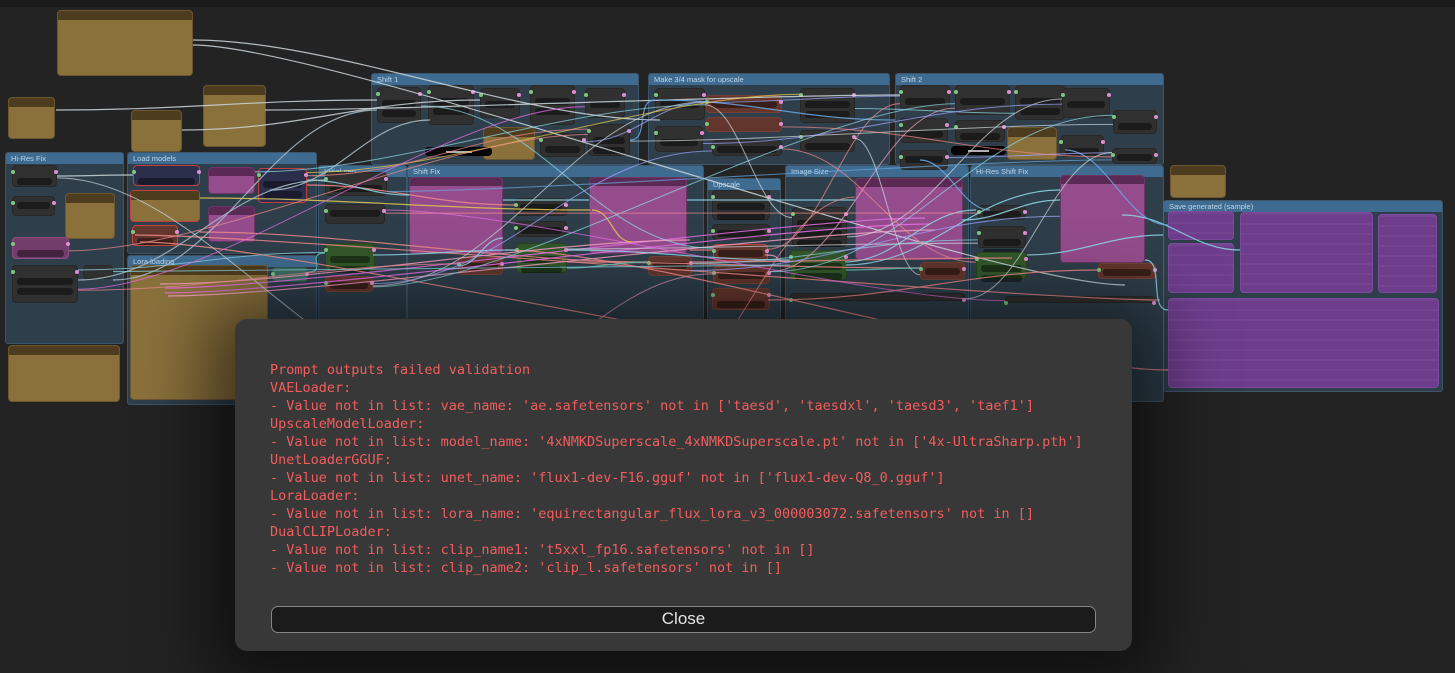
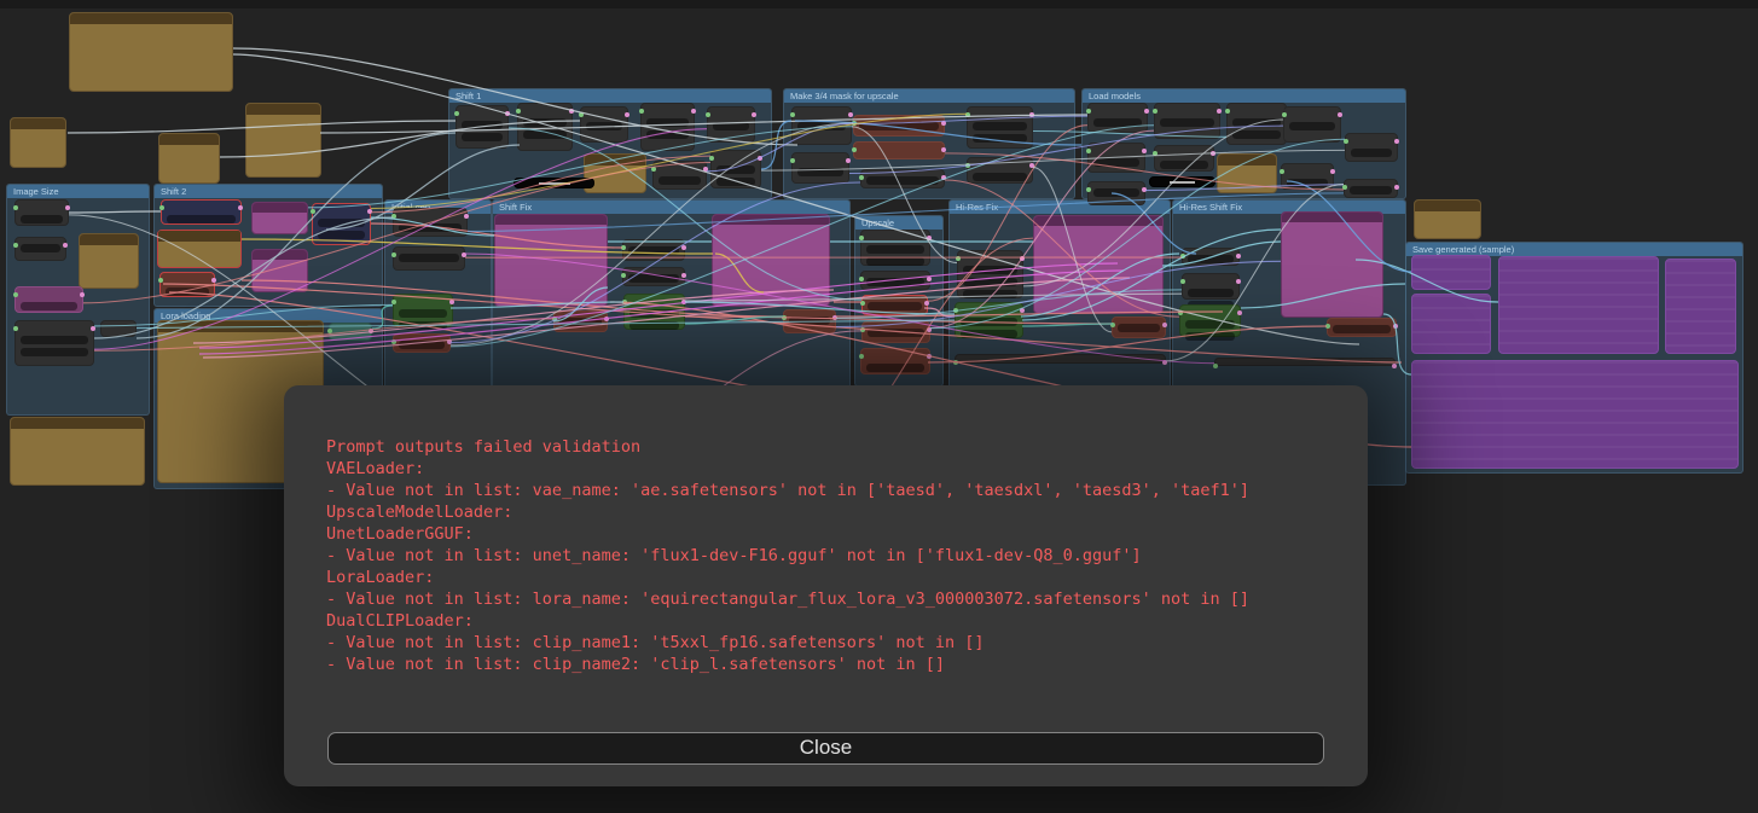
- Hi-Res Fix
+ Image Size
- Load models
+ Shift 2
  Lora loading
  Shift 1
  Make 3/4 mask for upscale
- Shift 2
+ Load models
  Shift Fix
  Upscale
- Image Size
+ Hi-Res Fix
  Hi-Res Shift Fix
  Save generated (sample)
  Prompt outputs failed validation
  VAELoader:
  - Value not in list: vae_name: 'ae.safetensors' not in ['taesd', 'taesdxl', 'taesd3', 'taef1']
  UpscaleModelLoader:
- - Value not in list: model_name: '4xNMKDSuperscale_4xNMKDSuperscale.pt' not in ['4x-UltraSharp.pth']
  UnetLoaderGGUF:
  - Value not in list: unet_name: 'flux1-dev-F16.gguf' not in ['flux1-dev-Q8_0.gguf']
  LoraLoader:
  - Value not in list: lora_name: 'equirectangular_flux_lora_v3_000003072.safetensors' not in []
  DualCLIPLoader:
  - Value not in list: clip_name1: 't5xxl_fp16.safetensors' not in []
  - Value not in list: clip_name2: 'clip_l.safetensors' not in []
  Close
